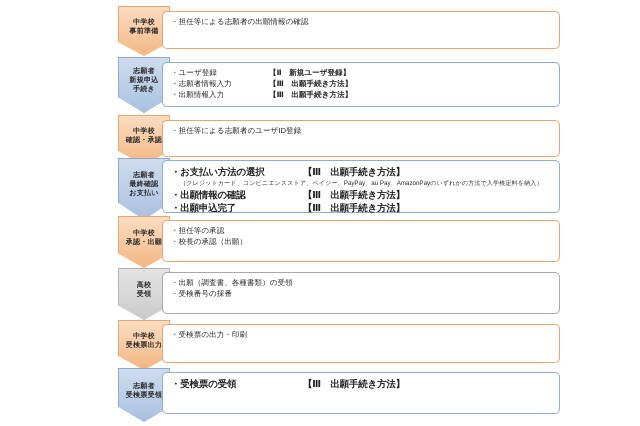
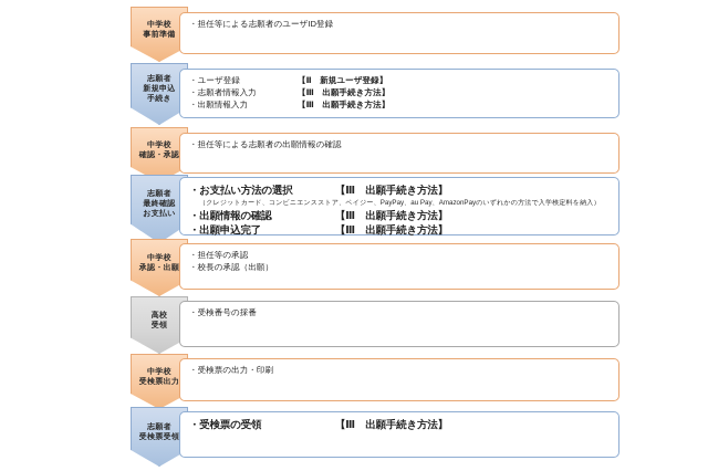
  中学校
  事前準備
- ・担任等による志願者の出願情報の確認
+ ・担任等による志願者のユーザID登録
  志願者
  新規申込
  手続き
  ・ユーザ登録
  【Ⅱ 新規ユーザ登録】
  ・志願者情報入力
  【Ⅲ 出願手続き方法】
  ・出願情報入力
  【Ⅲ 出願手続き方法】
  中学校
  確認・承認
- ・担任等による志願者のユーザID登録
+ ・担任等による志願者の出願情報の確認
  志願者
  最終確認
  お支払い
  ・お支払い方法の選択
  【Ⅲ 出願手続き方法】
  ・出願情報の確認
  【Ⅲ 出願手続き方法】
  ・出願申込完了
  【Ⅲ 出願手続き方法】
  中学校
  承認・出願
  ・担任等の承認
  ・校長の承認（出願）
  高校
  受領
- ・出願（調査書、各種書類）の受領
  ・受検番号の採番
  中学校
  受検票出力
  ・受検票の出力・印刷
  志願者
  受検票受領
  ・受検票の受領
  【Ⅲ 出願手続き方法】
